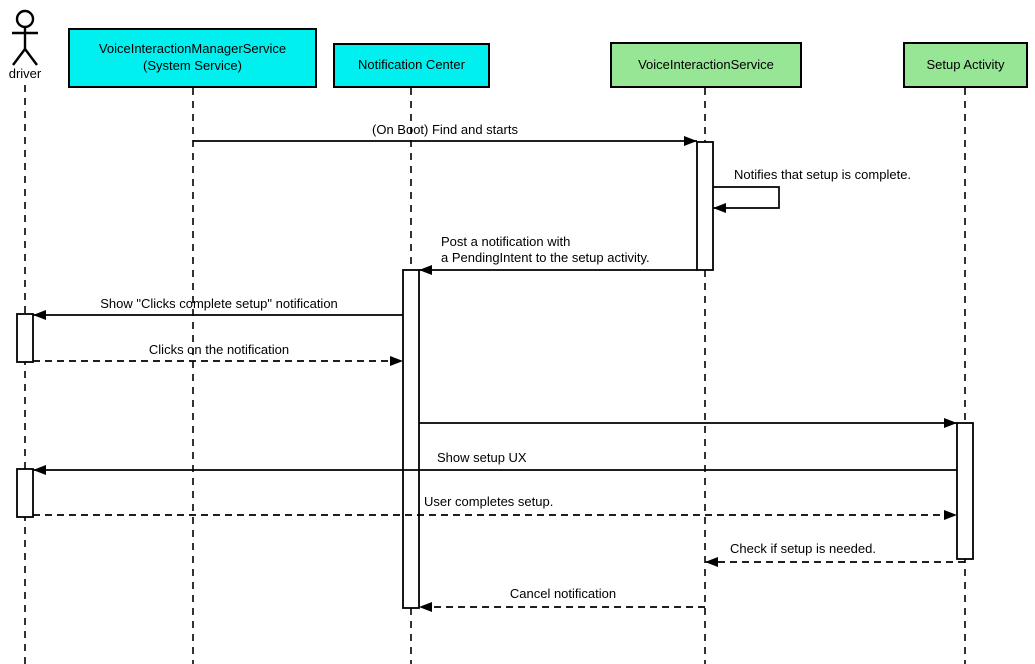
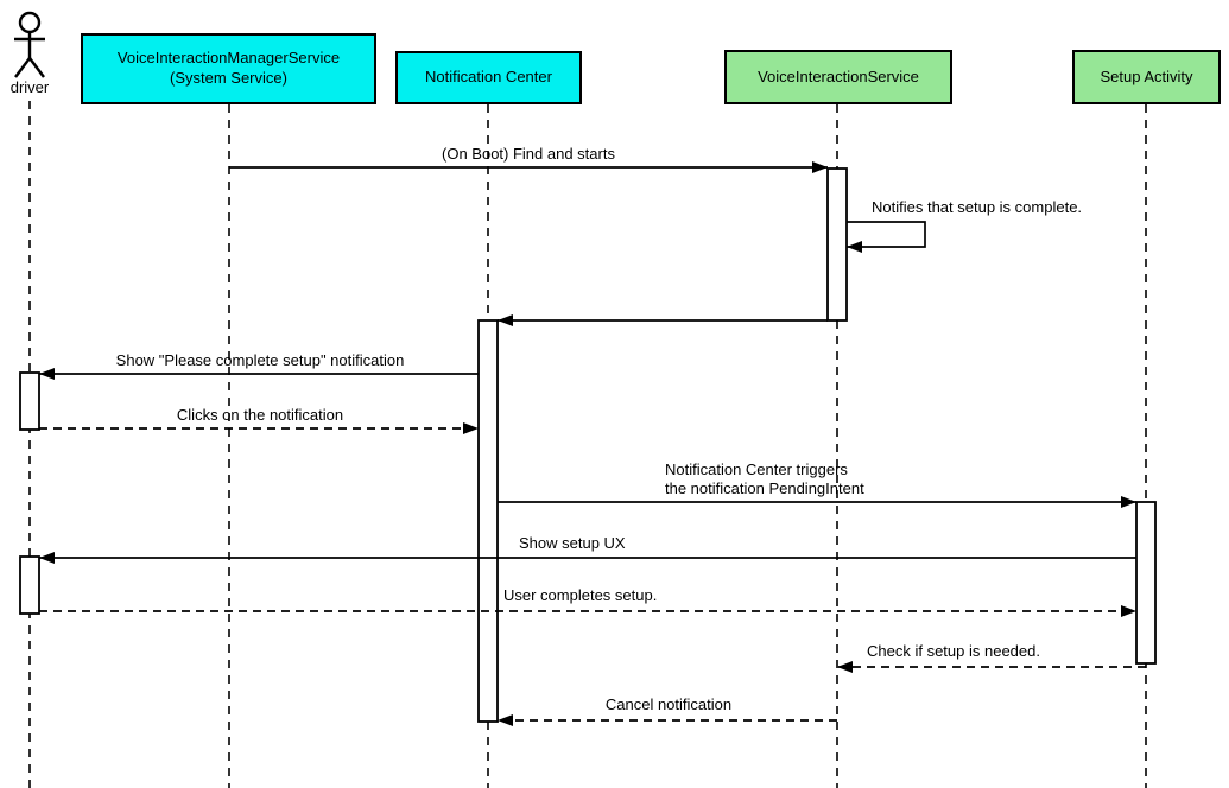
  driver
  VoiceInteractionManagerService
  (System Service)
  Notification Center
  VoiceInteractionService
  Setup Activity
  (On Boot) Find and starts
  Notifies that setup is complete.
- Post a notification with
- a PendingIntent to the setup activity.
- Show "Clicks complete setup" notification
+ Show "Please complete setup" notification
  Clicks on the notification
+ Notification Center triggers
+ the notification PendingIntent
  Show setup UX
  User completes setup.
  Check if setup is needed.
  Cancel notification
